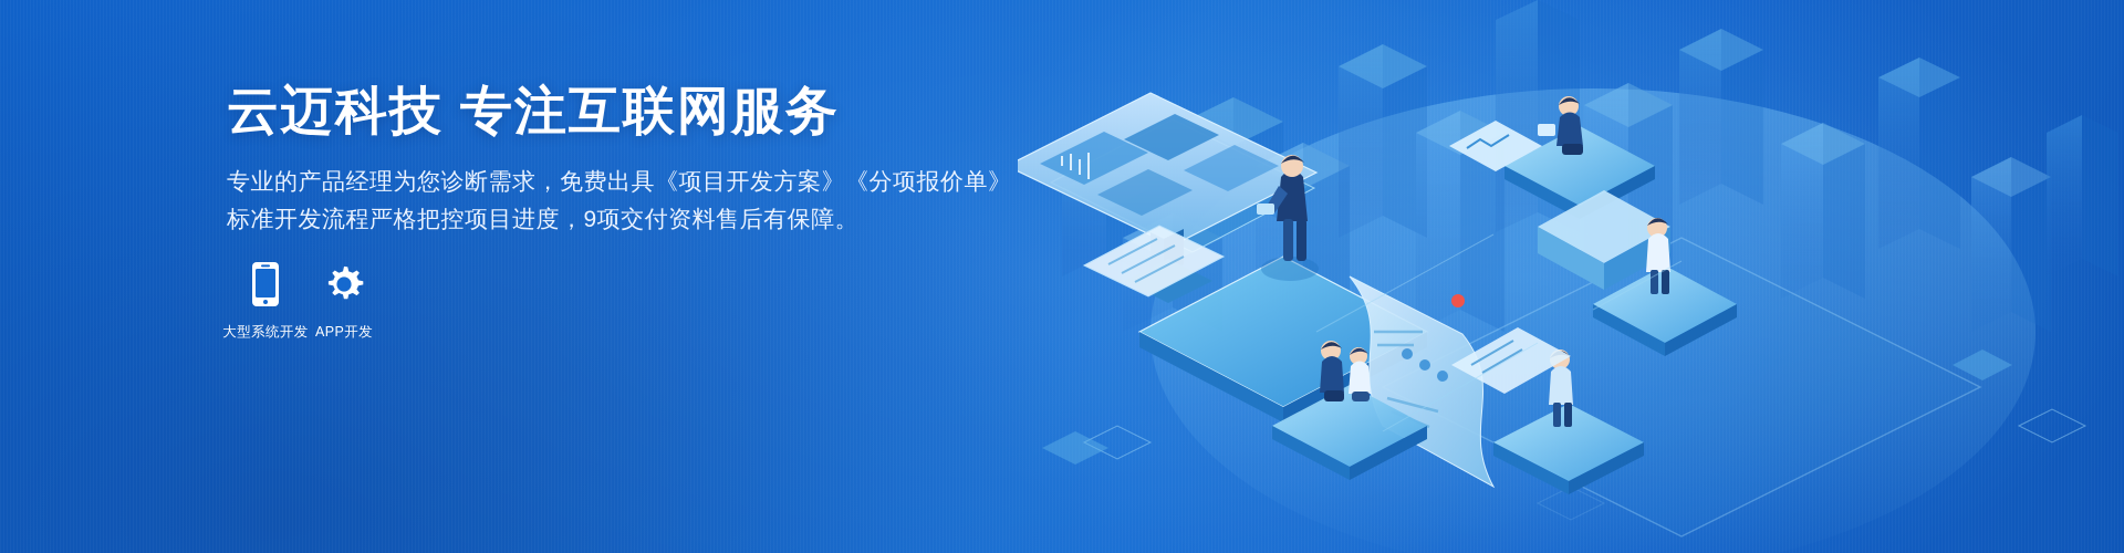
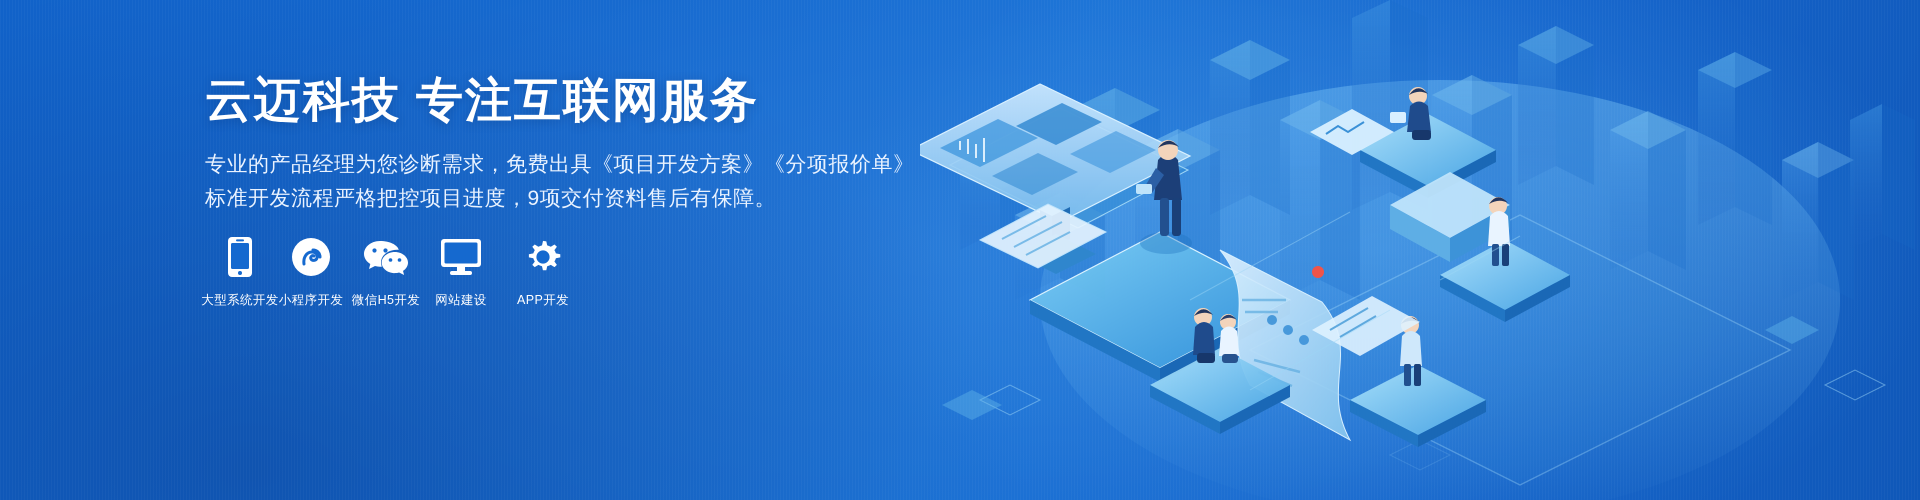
  云迈科技 专注互联网服务
  专业的产品经理为您诊断需求，免费出具《项目开发方案》《分项报价单》
  标准开发流程严格把控项目进度，9项交付资料售后有保障。
  大型系统开发
+ 小程序开发
+ 微信H5开发
+ 网站建设
  APP开发
